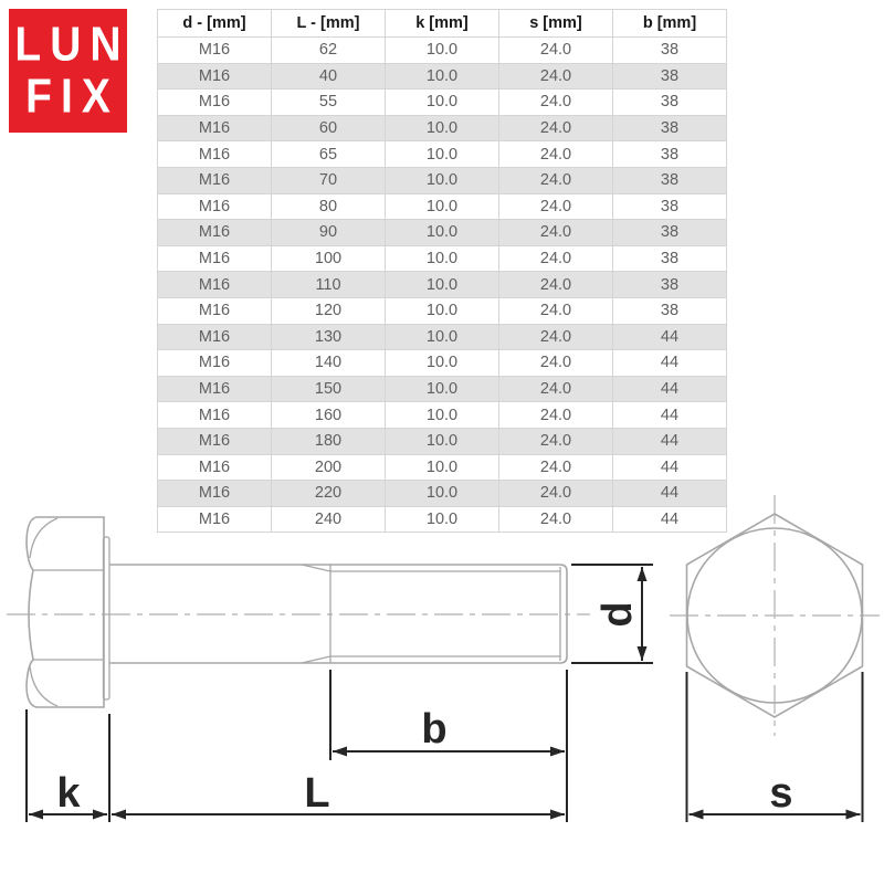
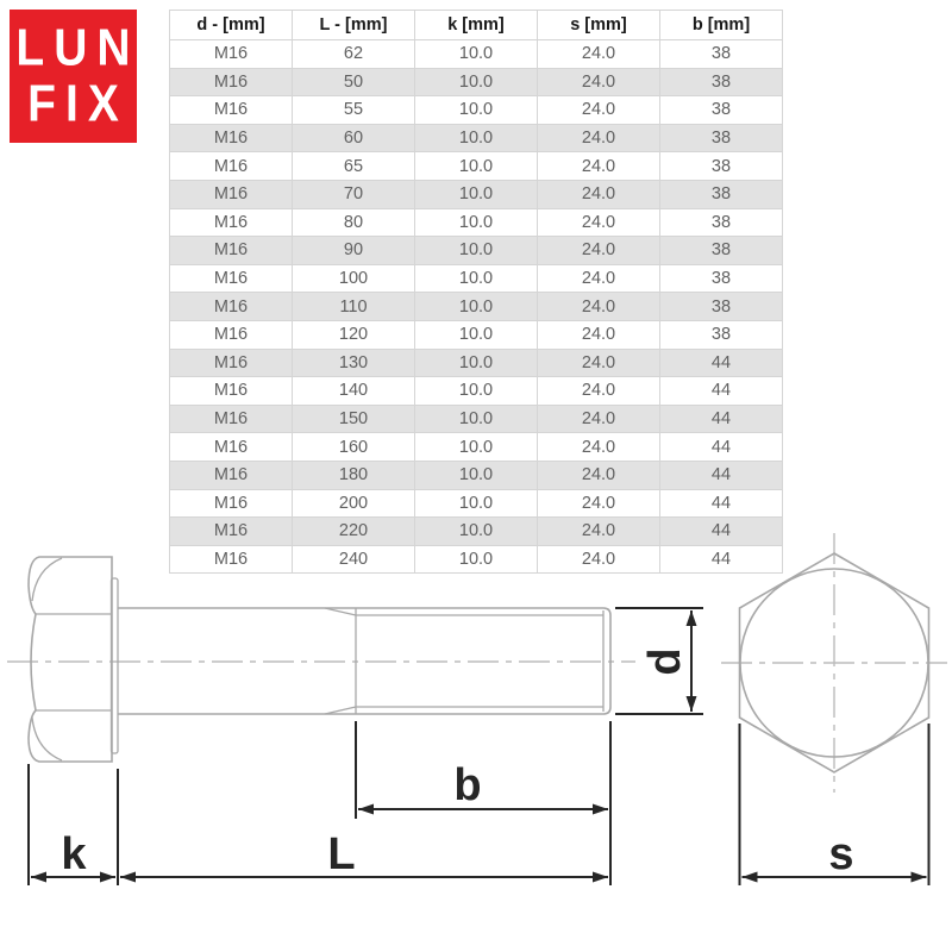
  LUN
  FIX
  d - [mm]	L - [mm]	k [mm]	s [mm]	b [mm]
  M16	62	10.0	24.0	38
- M16	40	10.0	24.0	38
+ M16	50	10.0	24.0	38
  M16	55	10.0	24.0	38
  M16	60	10.0	24.0	38
  M16	65	10.0	24.0	38
  M16	70	10.0	24.0	38
  M16	80	10.0	24.0	38
  M16	90	10.0	24.0	38
  M16	100	10.0	24.0	38
  M16	110	10.0	24.0	38
  M16	120	10.0	24.0	38
  M16	130	10.0	24.0	44
  M16	140	10.0	24.0	44
  M16	150	10.0	24.0	44
  M16	160	10.0	24.0	44
  M16	180	10.0	24.0	44
  M16	200	10.0	24.0	44
  M16	220	10.0	24.0	44
  M16	240	10.0	24.0	44
  k
  L
  b
  s
